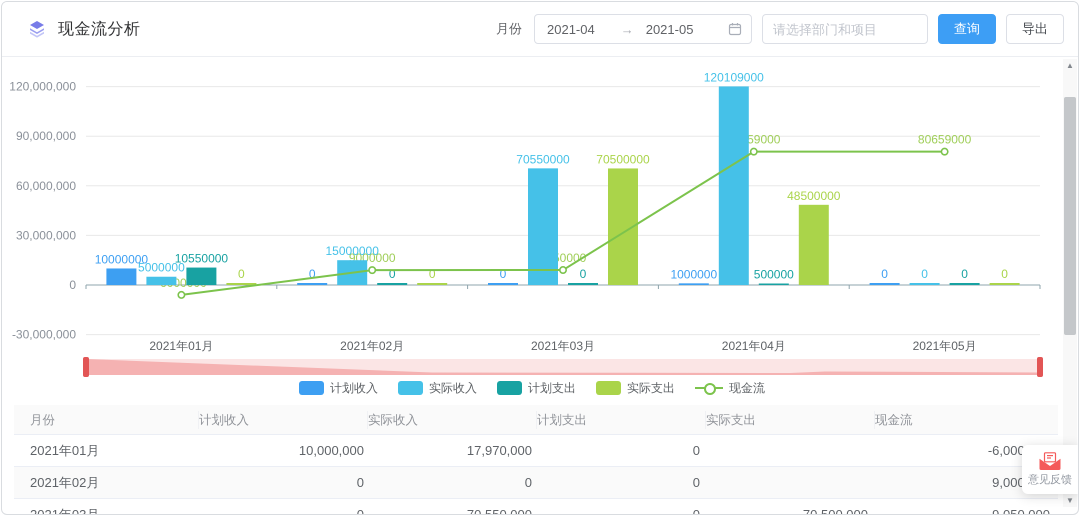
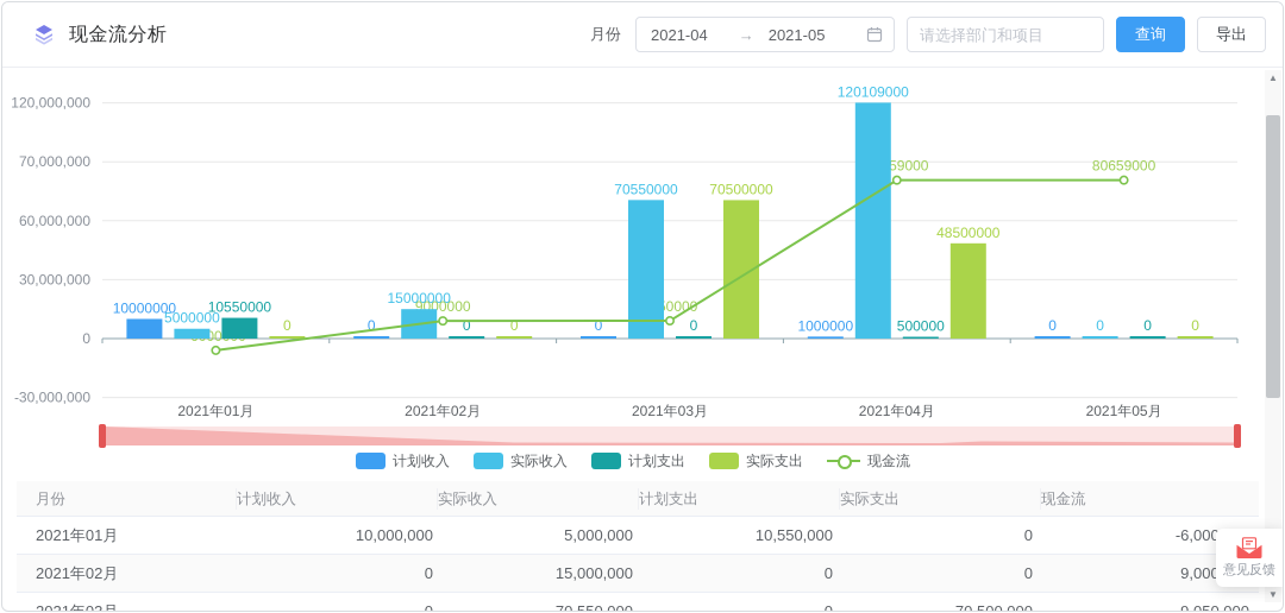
  现金流分析
  月份
  2021-04
  →
  2021-05
  请选择部门和项目
  查询
  导出
  120,000,000
- 90,000,000
+ 70,000,000
  60,000,000
  30,000,000
  0
  -30,000,000
  9000000
  80659000
  10000000
  0
  0
  1000000
  0
  5000000
  15000000
  70550000
  120109000
  0
  10550000
  0
  0
  500000
  0
  0
  0
  70500000
  48500000
  0
  2021年01月
  2021年02月
  2021年03月
  2021年04月
  2021年05月
  计划收入
  实际收入
  计划支出
  实际支出
  现金流
  月份
  计划收入
  实际收入
  计划支出
  实际支出
  现金流
  2021年01月
  10,000,000
+ 5,000,000
- 17,970,000
+ 10,550,000
  0
  2021年02月
  0
+ 15,000,000
  0
  0
  ▲
  ▼
  意见反馈
